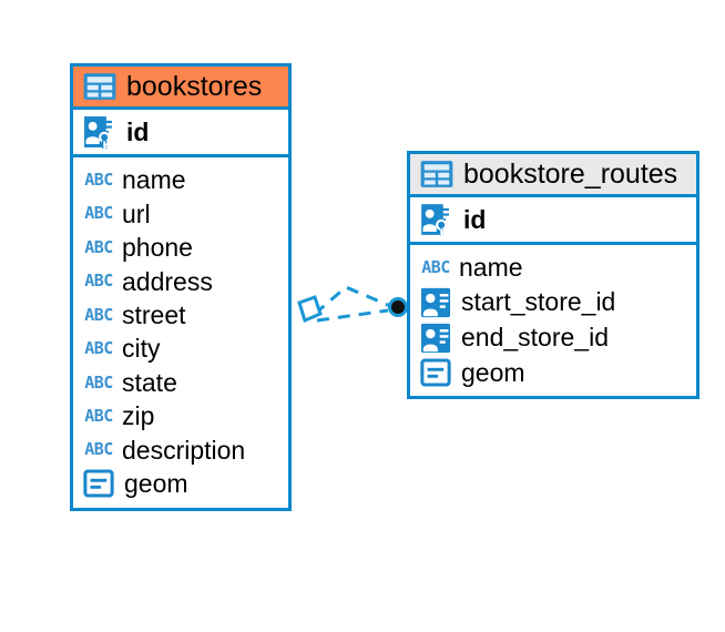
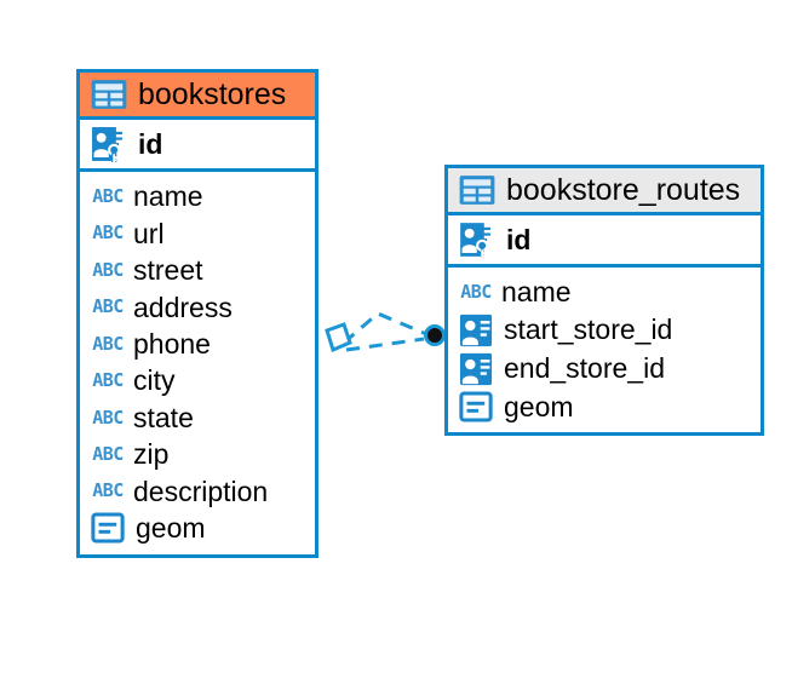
  bookstores
  id
  ABC
  name
  ABC
  url
  ABC
- phone
+ street
  ABC
  address
  ABC
- street
+ phone
  ABC
  city
  ABC
  state
  ABC
  zip
  ABC
  description
  geom
  bookstore_routes
  id
  ABC
  name
  start_store_id
  end_store_id
  geom
